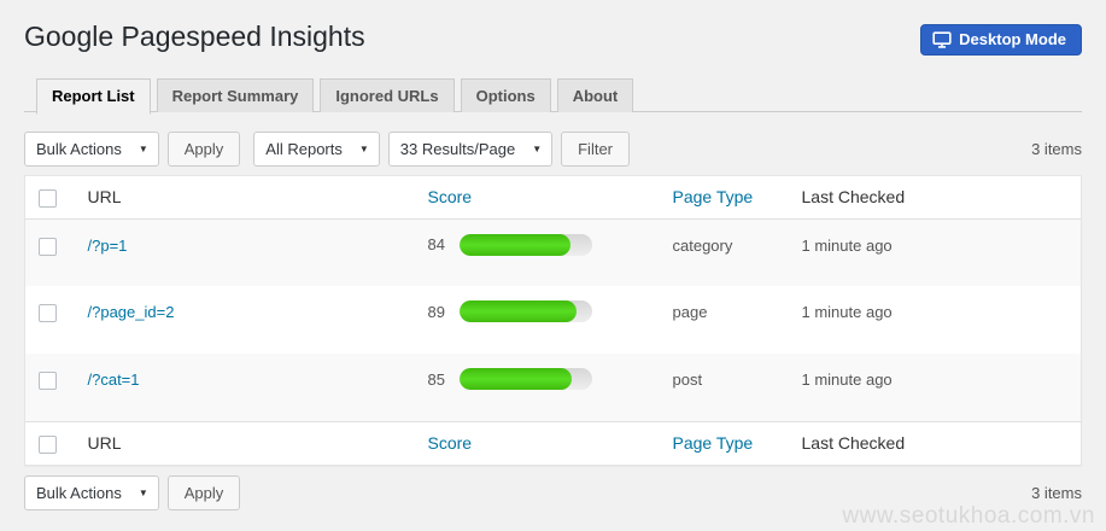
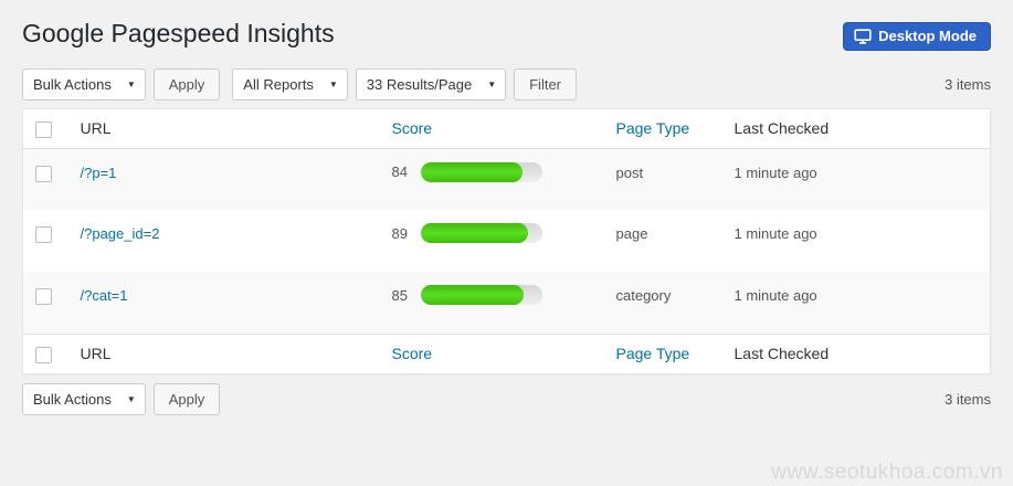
  Google Pagespeed Insights
  Desktop Mode
- Report List Report Summary Ignored URLs Options About
  Bulk Actions
  ▼
  Apply
  All Reports
  ▼
  33 Results/Page
  ▼
  Filter
  3 items
  	URL	Score	Page Type	Last Checked
- 	/?p=1	84	category	1 minute ago
+ 	/?p=1	84	post	1 minute ago
  	/?page_id=2	89	page	1 minute ago
- 	/?cat=1	85	post	1 minute ago
+ 	/?cat=1	85	category	1 minute ago
  	URL	Score	Page Type	Last Checked
  Bulk Actions
  ▼
  Apply
  3 items
  www.seotukhoa.com.vn
